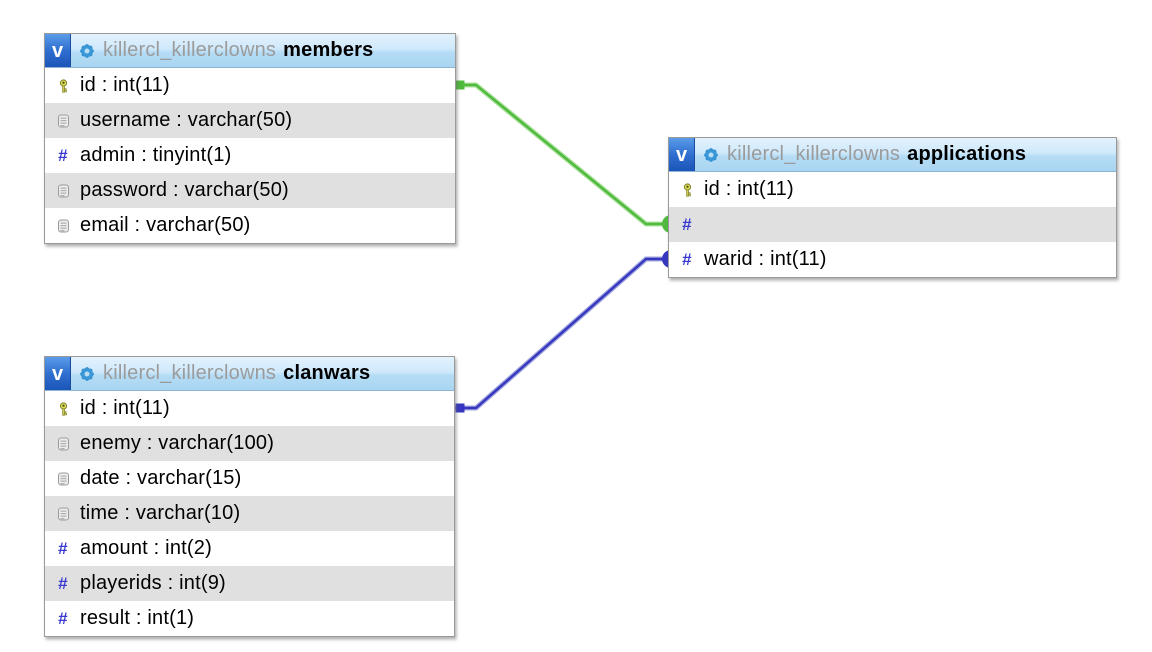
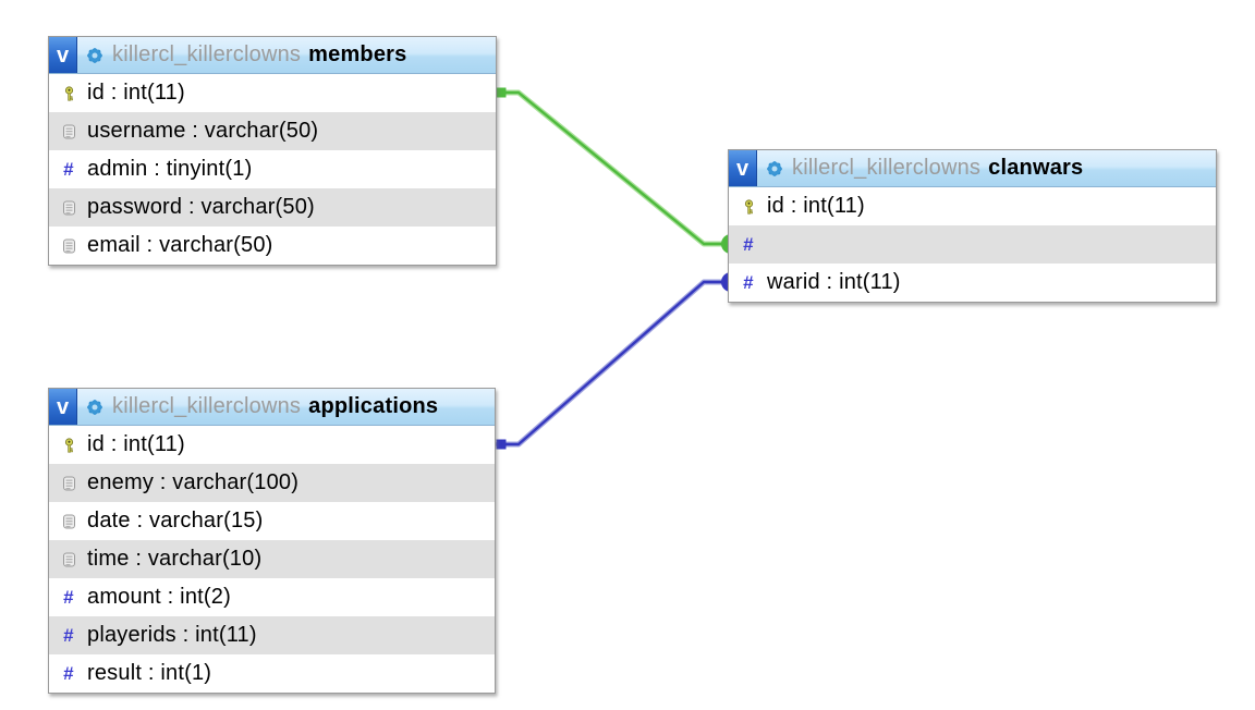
  v
  killercl_killerclowns
  members
  id : int(11)
  username : varchar(50)
  #
  admin : tinyint(1)
  password : varchar(50)
  email : varchar(50)
  v
  killercl_killerclowns
- applications
+ clanwars
  id : int(11)
  #
  #
  warid : int(11)
  v
  killercl_killerclowns
- clanwars
+ applications
  id : int(11)
  enemy : varchar(100)
  date : varchar(15)
  time : varchar(10)
  #
  amount : int(2)
  #
- playerids : int(9)
+ playerids : int(11)
  #
  result : int(1)
